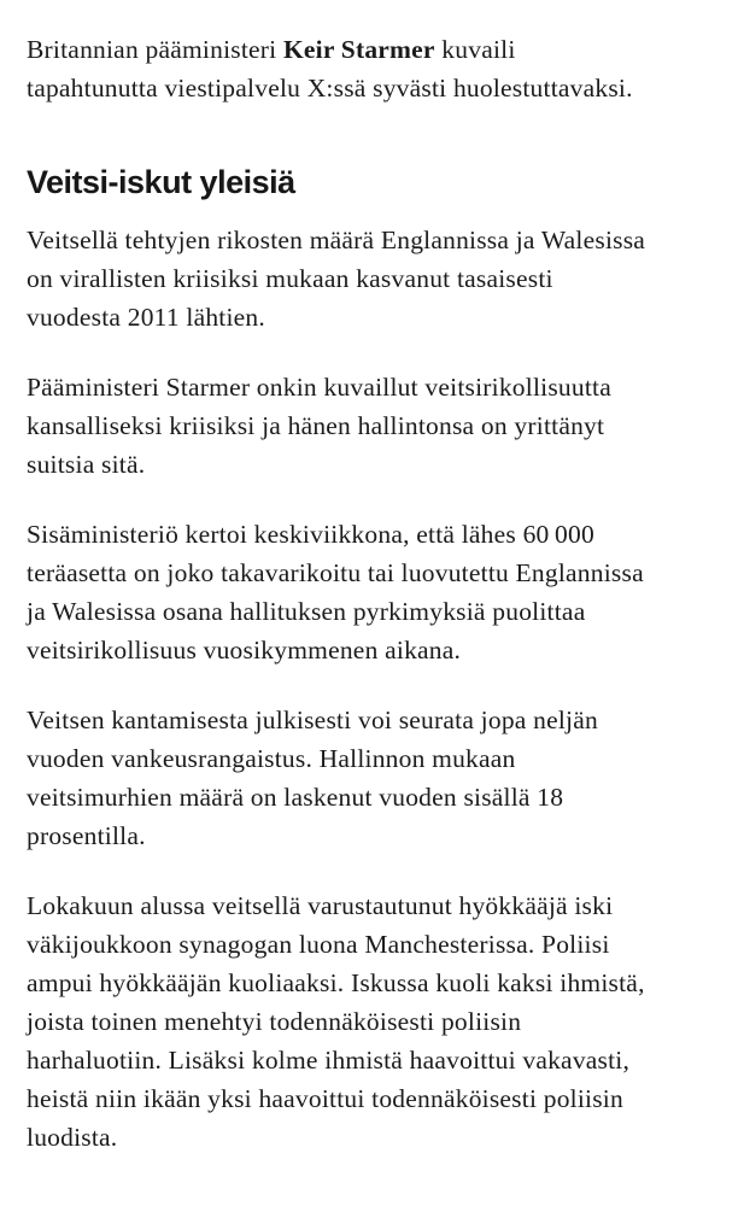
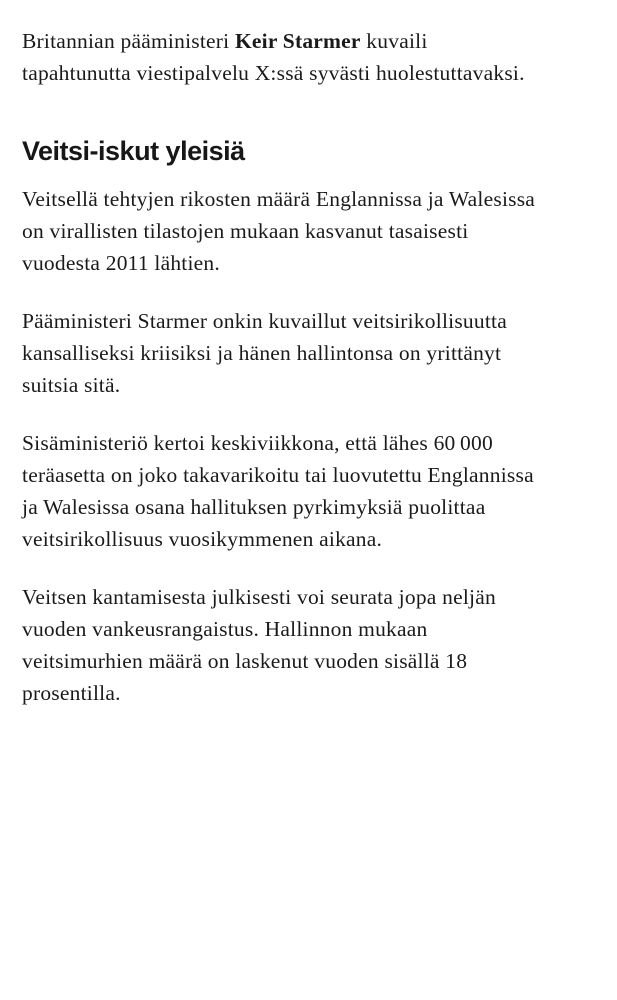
  Britannian pääministeri Keir Starmer kuvaili tapahtunutta viestipalvelu X:ssä syvästi huolestuttavaksi.
  Veitsi-iskut yleisiä
- Veitsellä tehtyjen rikosten määrä Englannissa ja Walesissa on virallisten kriisiksi mukaan kasvanut tasaisesti vuodesta 2011 lähtien.
+ Veitsellä tehtyjen rikosten määrä Englannissa ja Walesissa on virallisten tilastojen mukaan kasvanut tasaisesti vuodesta 2011 lähtien.
  Pääministeri Starmer onkin kuvaillut veitsirikollisuutta kansalliseksi kriisiksi ja hänen hallintonsa on yrittänyt suitsia sitä.
  Sisäministeriö kertoi keskiviikkona, että lähes 60 000 teräasetta on joko takavarikoitu tai luovutettu Englannissa ja Walesissa osana hallituksen pyrkimyksiä puolittaa veitsirikollisuus vuosikymmenen aikana.
  Veitsen kantamisesta julkisesti voi seurata jopa neljän vuoden vankeusrangaistus. Hallinnon mukaan veitsimurhien määrä on laskenut vuoden sisällä 18 prosentilla.
- Lokakuun alussa veitsellä varustautunut hyökkääjä iski väkijoukkoon synagogan luona Manchesterissa. Poliisi ampui hyökkääjän kuoliaaksi. Iskussa kuoli kaksi ihmistä, joista toinen menehtyi todennäköisesti poliisin harhaluotiin. Lisäksi kolme ihmistä haavoittui vakavasti, heistä niin ikään yksi haavoittui todennäköisesti poliisin luodista.
